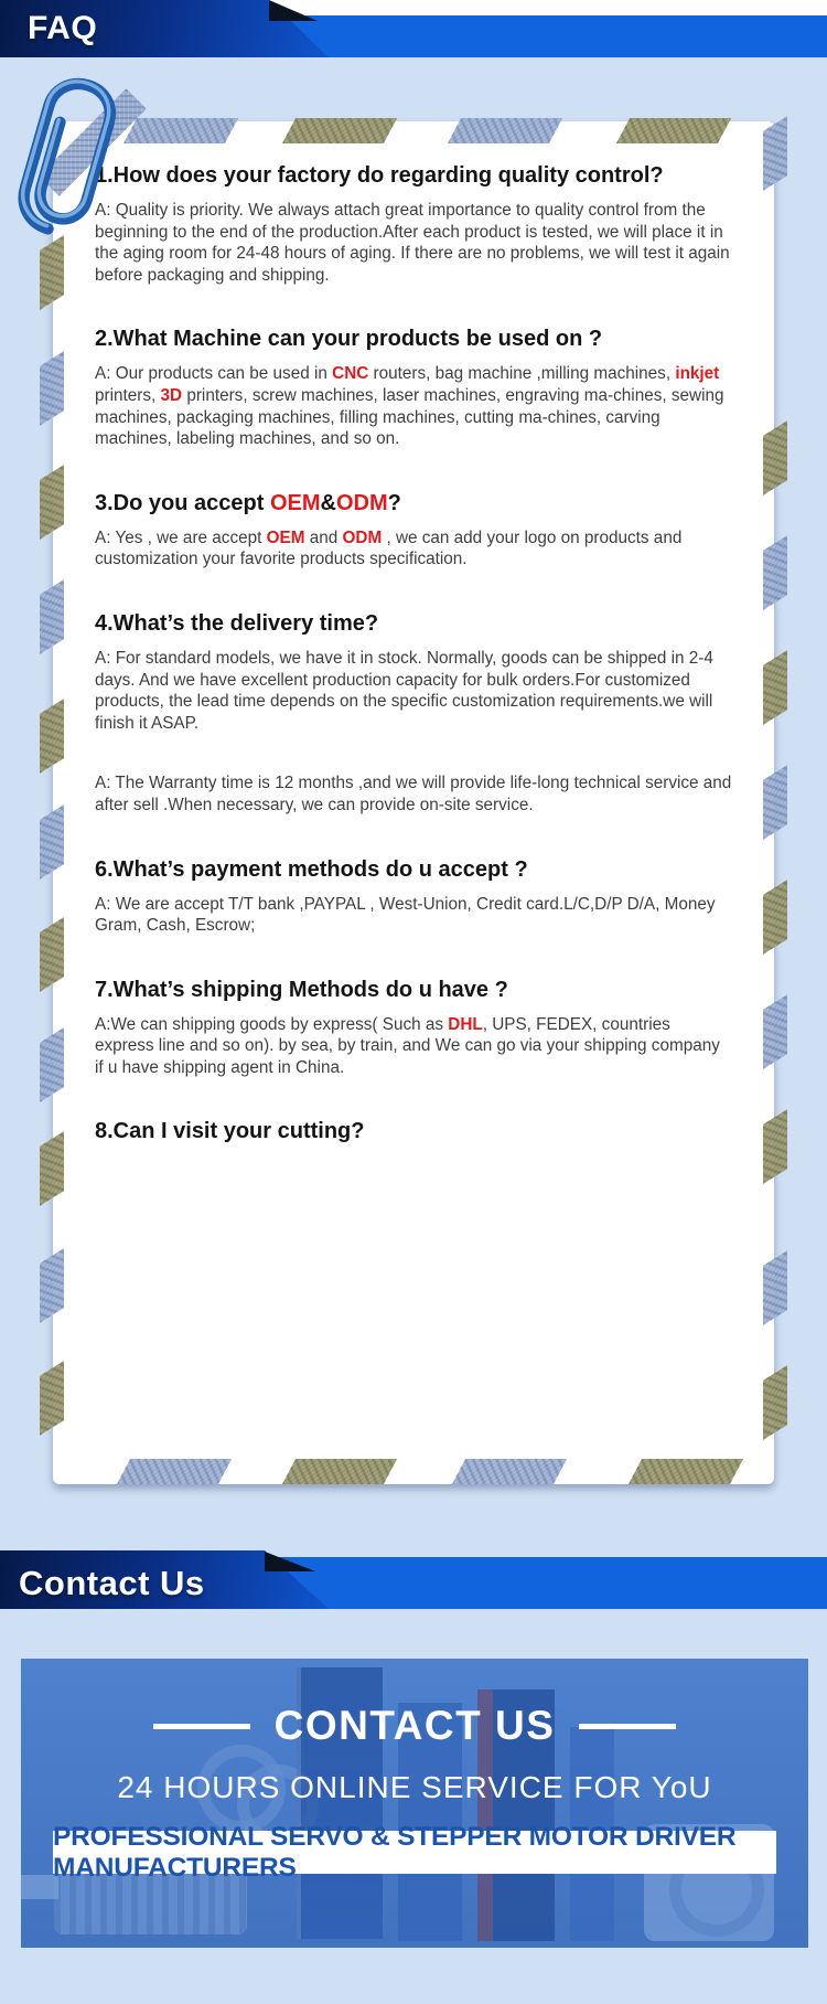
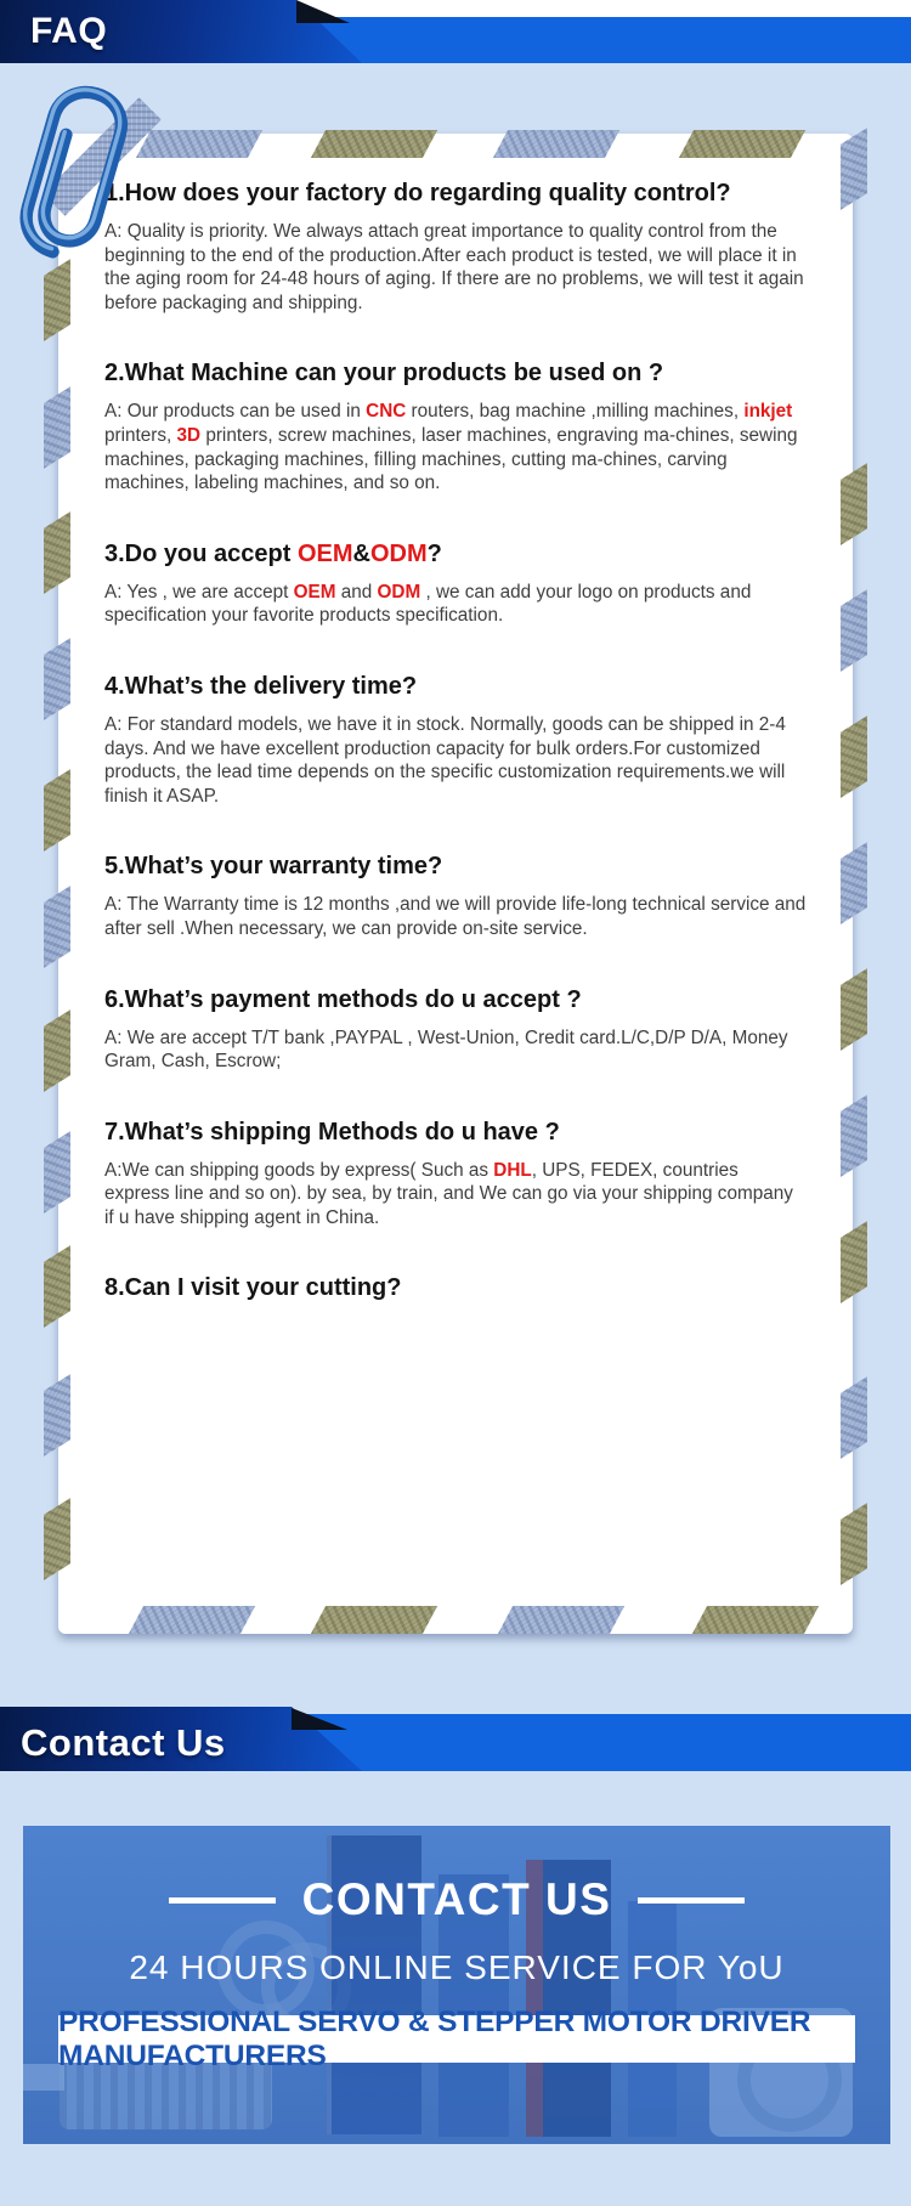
  FAQ
  1.How does your factory do regarding quality control?
  A: Quality is priority. We always attach great importance to quality control from the beginning to the end of the production.After each product is tested, we will place it in the aging room for 24-48 hours of aging. If there are no problems, we will test it again before packaging and shipping.
  2.What Machine can your products be used on ?
  A: Our products can be used in CNC routers, bag machine ,milling machines, inkjet printers, 3D printers, screw machines, laser machines, engraving ma-chines, sewing machines, packaging machines, filling machines, cutting ma-chines, carving machines, labeling machines, and so on.
  3.Do you accept OEM&ODM?
- A: Yes , we are accept OEM and ODM , we can add your logo on products and customization your favorite products specification.
+ A: Yes , we are accept OEM and ODM , we can add your logo on products and specification your favorite products specification.
  4.What’s the delivery time?
  A: For standard models, we have it in stock. Normally, goods can be shipped in 2-4 days. And we have excellent production capacity for bulk orders.For customized products, the lead time depends on the specific customization requirements.we will finish it ASAP.
+ 5.What’s your warranty time?
  A: The Warranty time is 12 months ,and we will provide life-long technical service and after sell .When necessary, we can provide on-site service.
  6.What’s payment methods do u accept ?
  A: We are accept T/T bank ,PAYPAL , West-Union, Credit card.L/C,D/P D/A, Money Gram, Cash, Escrow;
  7.What’s shipping Methods do u have ?
  A:We can shipping goods by express( Such as DHL, UPS, FEDEX, countries express line and so on). by sea, by train, and We can go via your shipping company if u have shipping agent in China.
  8.Can I visit your cutting?
  Contact Us
  CONTACT US
  24 HOURS ONLINE SERVICE FOR YoU
  PROFESSIONAL SERVO & STEPPER MOTOR DRIVER MANUFACTURERS
